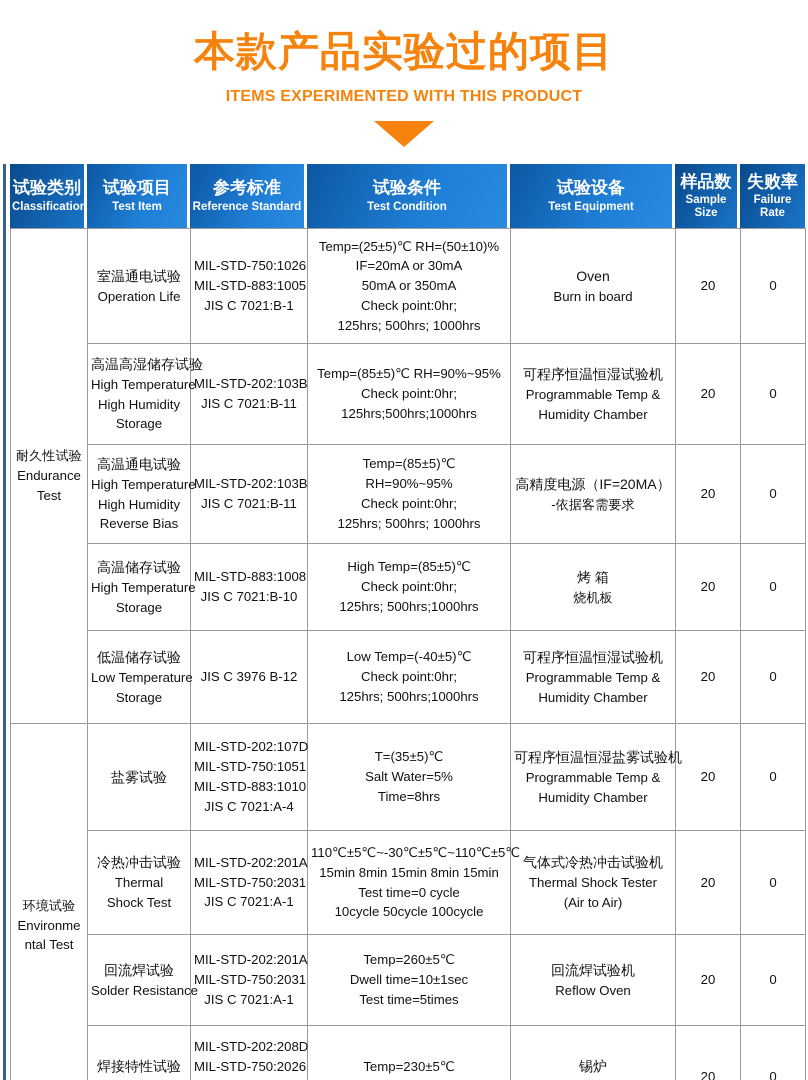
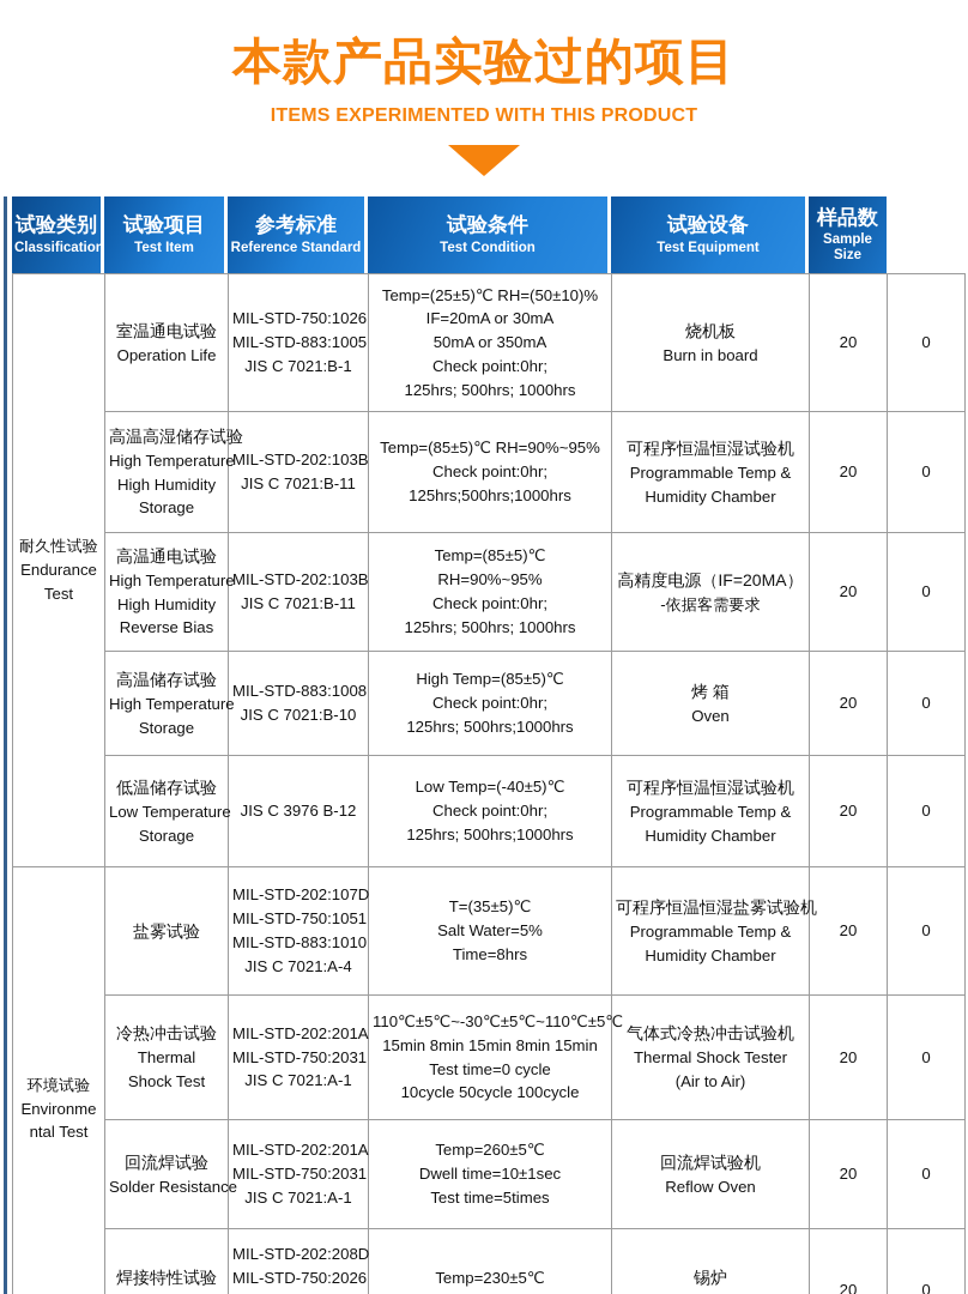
  本款产品实验过的项目
  ITEMS EXPERIMENTED WITH THIS PRODUCT
  试验类别
  Classification
  试验项目
  Test Item
  参考标准
  Reference Standard
  试验条件
  Test Condition
  试验设备
  Test Equipment
  样品数
  Sample Size
- 失败率
- Failure Rate
- 耐久性试验EnduranceTest	室温通电试验Operation Life	MIL-STD-750:1026MIL-STD-883:1005JIS C 7021:B-1	Temp=(25±5)℃ RH=(50±10)%IF=20mA or 30mA50mA or 350mACheck point:0hr;125hrs; 500hrs; 1000hrs	OvenBurn in board	20	0
+ 耐久性试验EnduranceTest	室温通电试验Operation Life	MIL-STD-750:1026MIL-STD-883:1005JIS C 7021:B-1	Temp=(25±5)℃ RH=(50±10)%IF=20mA or 30mA50mA or 350mACheck point:0hr;125hrs; 500hrs; 1000hrs	烧机板Burn in board	20	0
  高温高湿储存试验High TemperatureHigh HumidityStorage	MIL-STD-202:103BJIS C 7021:B-11	Temp=(85±5)℃ RH=90%~95%Check point:0hr;125hrs;500hrs;1000hrs	可程序恒温恒湿试验机Programmable Temp &Humidity Chamber	20	0
  高温通电试验High TemperatureHigh HumidityReverse Bias	MIL-STD-202:103BJIS C 7021:B-11	Temp=(85±5)℃RH=90%~95%Check point:0hr;125hrs; 500hrs; 1000hrs	高精度电源（IF=20MA）-依据客需要求	20	0
- 高温储存试验High TemperatureStorage	MIL-STD-883:1008JIS C 7021:B-10	High Temp=(85±5)℃Check point:0hr;125hrs; 500hrs;1000hrs	烤 箱烧机板	20	0
+ 高温储存试验High TemperatureStorage	MIL-STD-883:1008JIS C 7021:B-10	High Temp=(85±5)℃Check point:0hr;125hrs; 500hrs;1000hrs	烤 箱Oven	20	0
  低温储存试验Low TemperatureStorage	JIS C 3976 B-12	Low Temp=(-40±5)℃Check point:0hr;125hrs; 500hrs;1000hrs	可程序恒温恒湿试验机Programmable Temp &Humidity Chamber	20	0
  环境试验Environmental Test	盐雾试验	MIL-STD-202:107DMIL-STD-750:1051MIL-STD-883:1010JIS C 7021:A-4	T=(35±5)℃Salt Water=5%Time=8hrs	可程序恒温恒湿盐雾试验机Programmable Temp &Humidity Chamber	20	0
  冷热冲击试验ThermalShock Test	MIL-STD-202:201AMIL-STD-750:2031JIS C 7021:A-1	110℃±5℃~-30℃±5℃~110℃±5℃15min 8min 15min 8min 15minTest time=0 cycle10cycle 50cycle 100cycle	气体式冷热冲击试验机Thermal Shock Tester(Air to Air)	20	0
  回流焊试验Solder Resistance	MIL-STD-202:201AMIL-STD-750:2031JIS C 7021:A-1	Temp=260±5℃Dwell time=10±1secTest time=5times	回流焊试验机Reflow Oven	20	0
